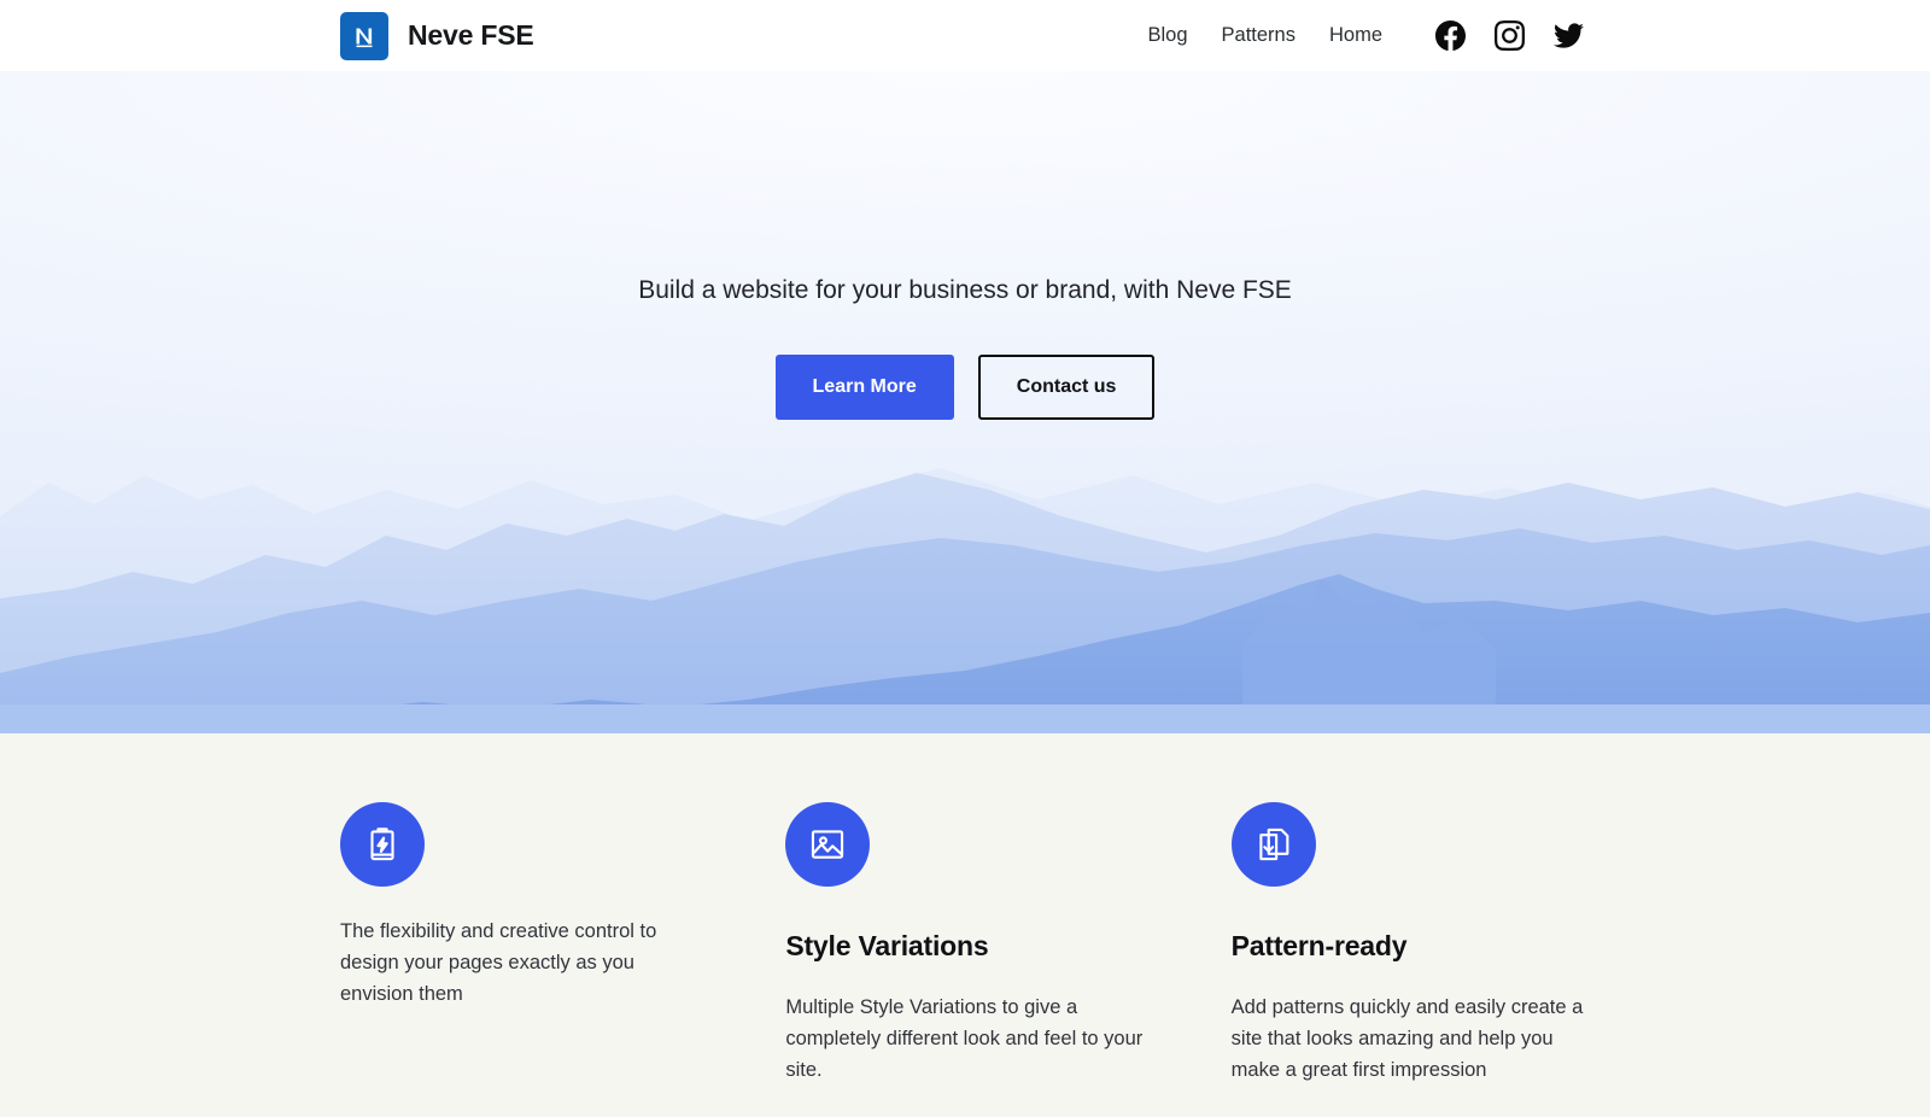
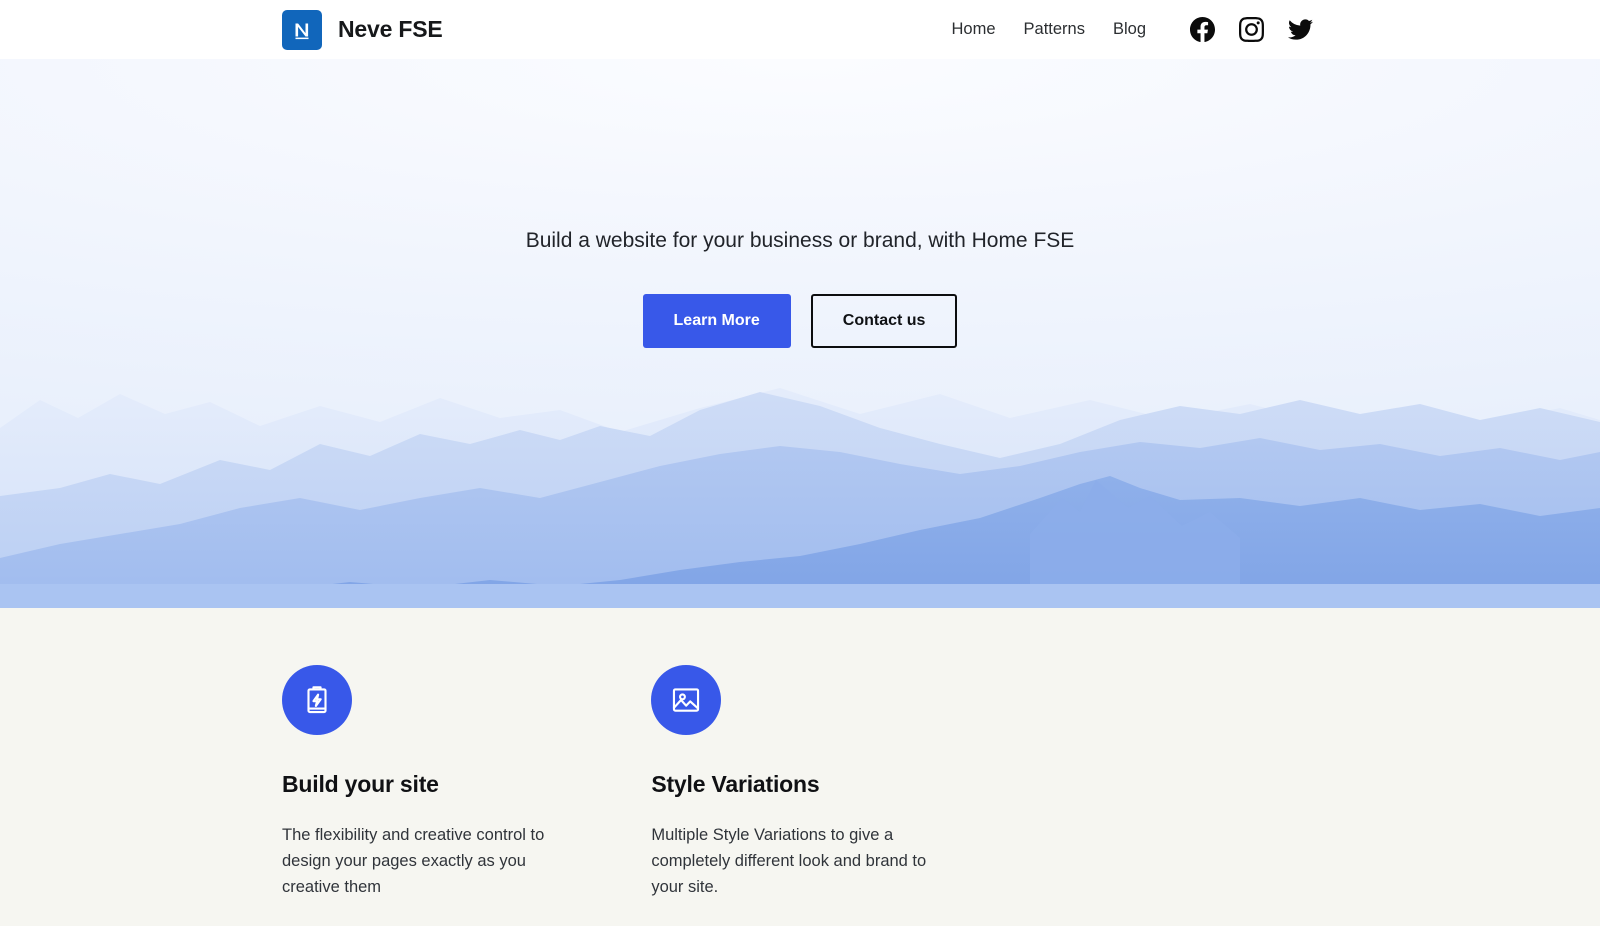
  Neve FSE
- Blog
+ Home
  Patterns
- Home
+ Blog
- Build a website for your business or brand, with Neve FSE
+ Build a website for your business or brand, with Home FSE
  Learn More
  Contact us
+ Build your site
- The flexibility and creative control to design your pages exactly as you envision them
+ The flexibility and creative control to design your pages exactly as you creative them
  Style Variations
- Multiple Style Variations to give a completely different look and feel to your site.
+ Multiple Style Variations to give a completely different look and brand to your site.
- Pattern-ready
- Add patterns quickly and easily create a site that looks amazing and help you make a great first impression
